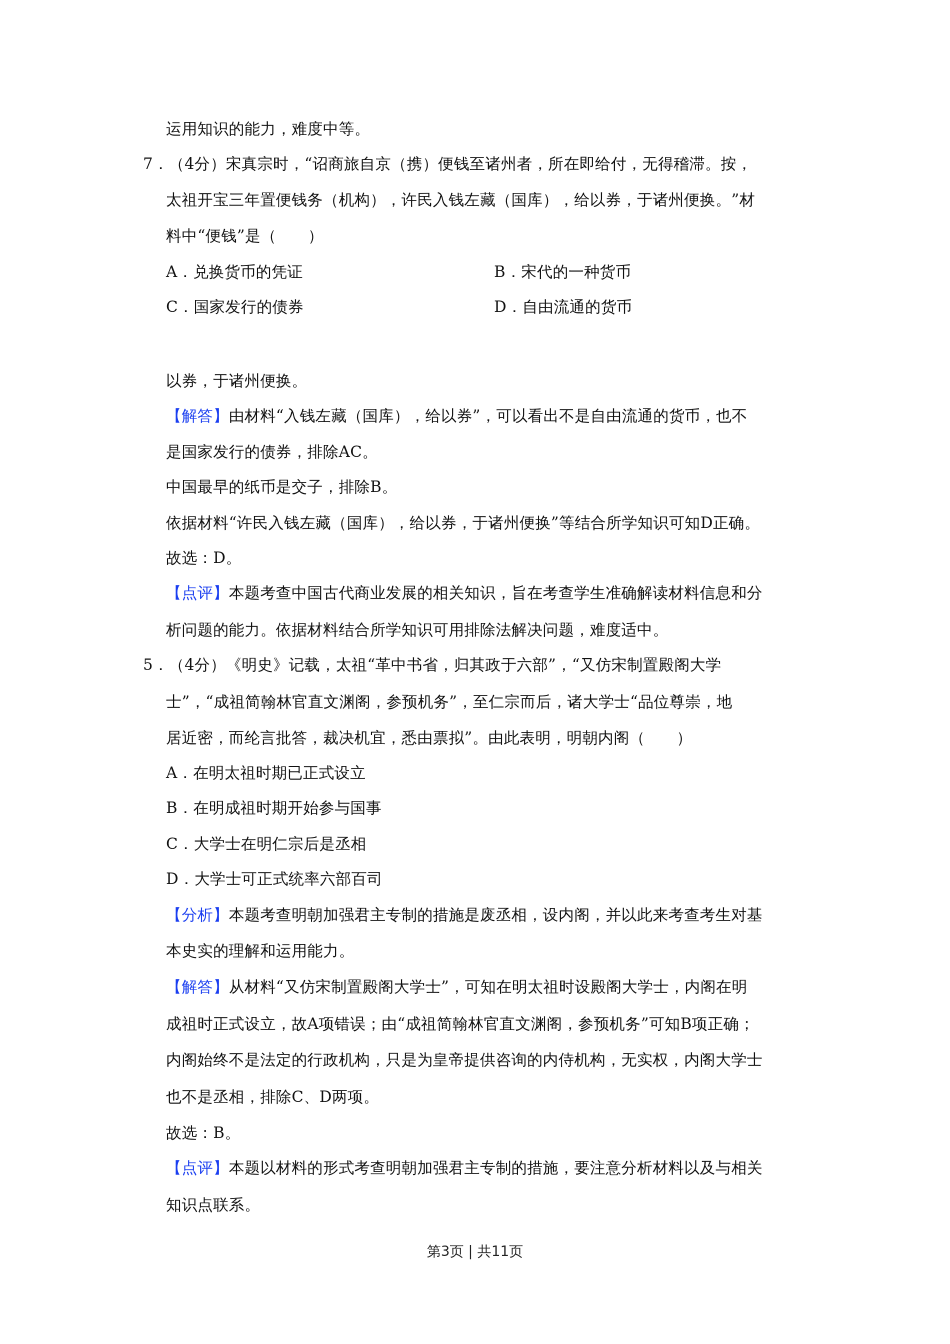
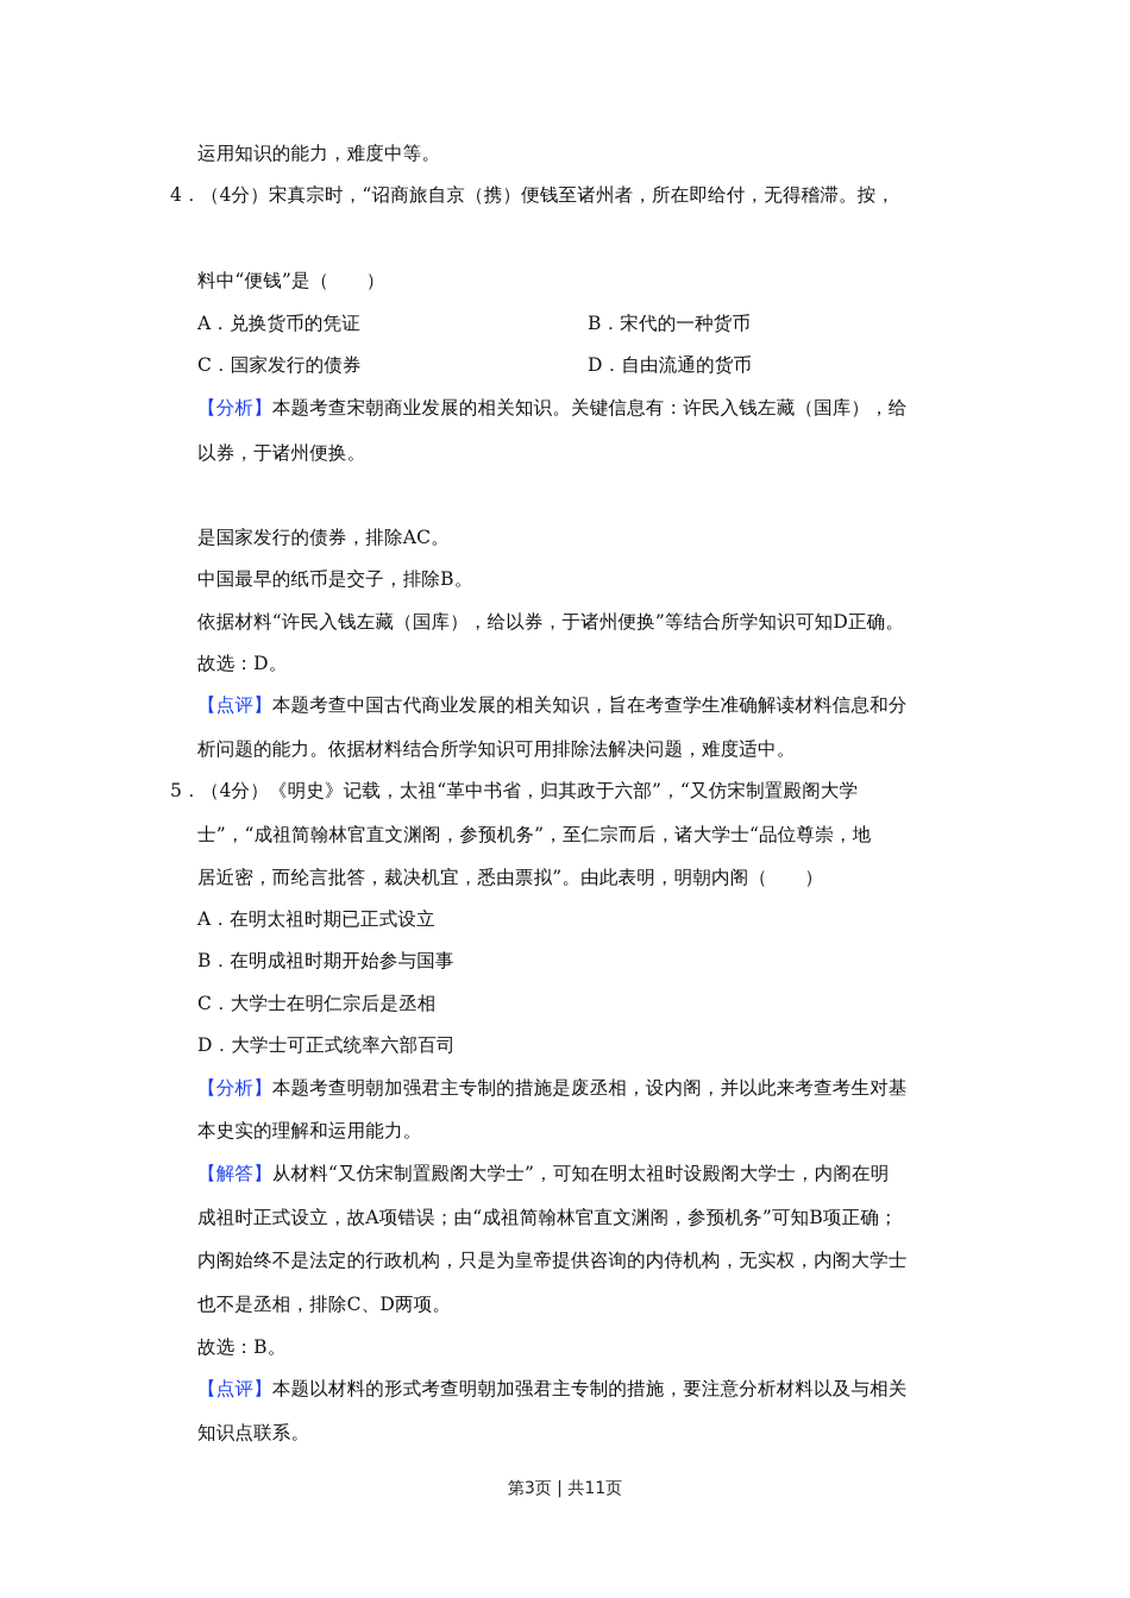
  运用知识的能力，难度中等。
- 7．（4分）宋真宗时，“诏商旅自京（携）便钱至诸州者，所在即给付，无得稽滞。按，
+ 4．（4分）宋真宗时，“诏商旅自京（携）便钱至诸州者，所在即给付，无得稽滞。按，
- 太祖开宝三年置便钱务（机构），许民入钱左藏（国库），给以券，于诸州便换。”材
  料中“便钱”是（ ）
  A．兑换货币的凭证
  B．宋代的一种货币
  C．国家发行的债券
  D．自由流通的货币
+ 【分析】本题考查宋朝商业发展的相关知识。关键信息有：许民入钱左藏（国库），给
  以券，于诸州便换。
- 【解答】由材料“入钱左藏（国库），给以券”，可以看出不是自由流通的货币，也不
  是国家发行的债券，排除AC。
  中国最早的纸币是交子，排除B。
  依据材料“许民入钱左藏（国库），给以券，于诸州便换”等结合所学知识可知D正确。
  故选：D。
  【点评】本题考查中国古代商业发展的相关知识，旨在考查学生准确解读材料信息和分
  析问题的能力。依据材料结合所学知识可用排除法解决问题，难度适中。
  5．（4分）《明史》记载，太祖“革中书省，归其政于六部”，“又仿宋制置殿阁大学
  士”，“成祖简翰林官直文渊阁，参预机务”，至仁宗而后，诸大学士“品位尊崇，地
  居近密，而纶言批答，裁决机宜，悉由票拟”。由此表明，明朝内阁（ ）
  A．在明太祖时期已正式设立
  B．在明成祖时期开始参与国事
  C．大学士在明仁宗后是丞相
  D．大学士可正式统率六部百司
  【分析】本题考查明朝加强君主专制的措施是废丞相，设内阁，并以此来考查考生对基
  本史实的理解和运用能力。
  【解答】从材料“又仿宋制置殿阁大学士”，可知在明太祖时设殿阁大学士，内阁在明
  成祖时正式设立，故A项错误；由“成祖简翰林官直文渊阁，参预机务”可知B项正确；
  内阁始终不是法定的行政机构，只是为皇帝提供咨询的内侍机构，无实权，内阁大学士
  也不是丞相，排除C、D两项。
  故选：B。
  【点评】本题以材料的形式考查明朝加强君主专制的措施，要注意分析材料以及与相关
  知识点联系。
  第3页 | 共11页
